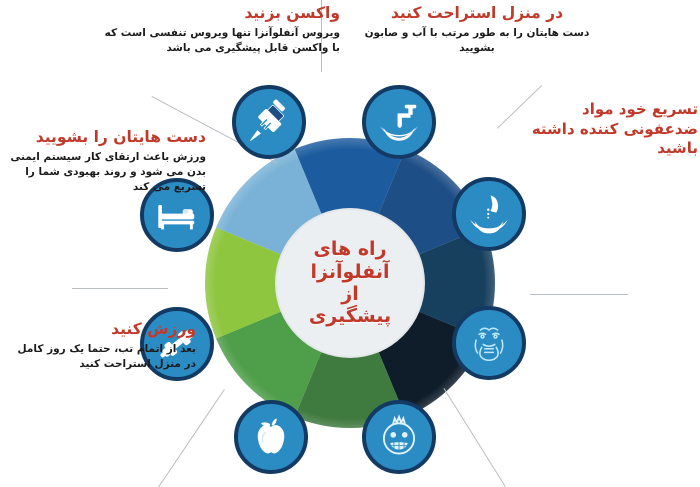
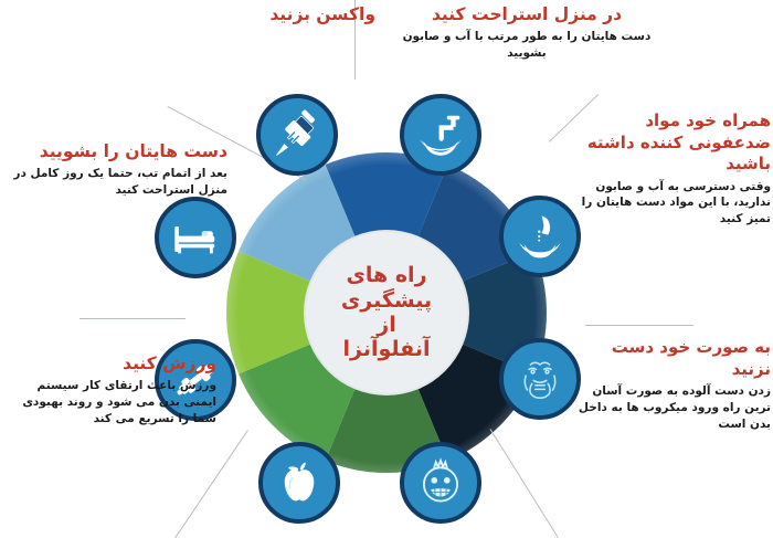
  راه های
- آنفلوآنزا
+ پیشگیری
  از
- پیشگیری
+ آنفلوآنزا
  واکسن بزنید
- ویروس آنفلوآنزا تنها ویروس تنفسی است که با واکسن قابل پیشگیری می باشد
  در منزل استراحت کنید
  دست هایتان را به طور مرتب با آب و صابون بشویید
- تسریع خود مواد ضدعفونی کننده داشته باشید
+ همراه خود مواد ضدعفونی کننده داشته باشید
+ وقتی دسترسی به آب و صابون ندارید، با این مواد دست هایتان را تمیز کنید
+ به صورت خود دست نزنید
+ زدن دست آلوده به صورت آسان ترین راه ورود میکروب ها به داخل بدن است
  دست هایتان را بشویید
- ورزش باعث ارتقای کار سیستم ایمنی بدن می شود و روند بهبودی شما را تسریع می کند
+ بعد از اتمام تب، حتما یک روز کامل در منزل استراحت کنید
  ورزش کنید
- بعد از اتمام تب، حتما یک روز کامل در منزل استراحت کنید
+ ورزش باعث ارتقای کار سیستم ایمنی بدن می شود و روند بهبودی شما را تسریع می کند
